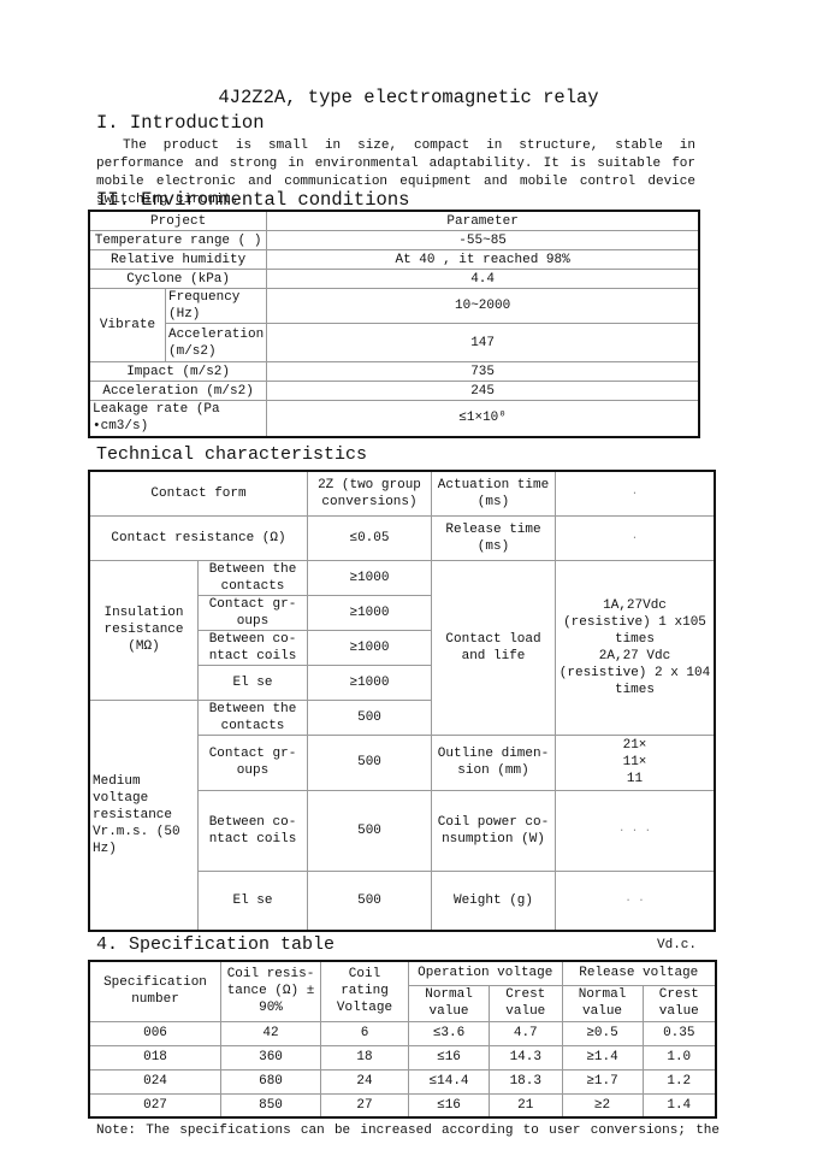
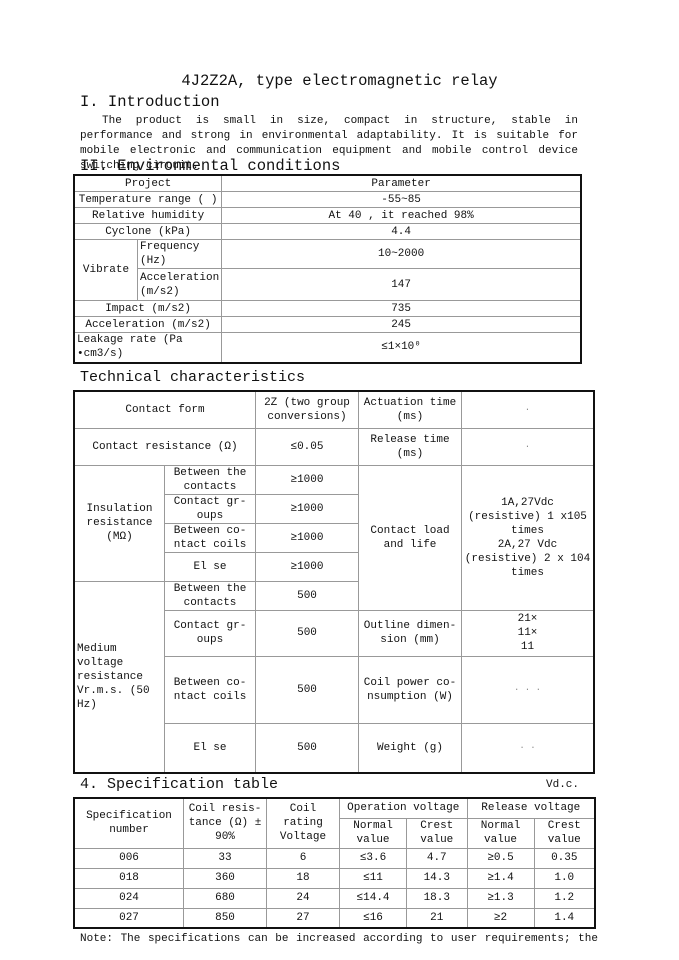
  4J2Z2A, type electromagnetic relay
  I. Introduction
  The product is small in size, compact in structure, stable in performance and strong in environmental adaptability. It is suitable for mobile electronic and communication equipment and mobile control device switching circuit.
  II. Environmental conditions
  Project	Parameter
  Temperature range ( )	-55~85
  Relative humidity	At 40 , it reached 98%
  Cyclone (kPa)	4.4
  Vibrate	Frequency (Hz)	10~2000
  Acceleration (m/s2)	147
  Impact (m/s2)	735
  Acceleration (m/s2)	245
  Leakage rate (Pa •cm3/s)	≤1×10⁰
  Technical characteristics
  Contact form	2Z (two group conversions)	Actuation time (ms)	·
  Contact resistance (Ω)	≤0.05	Release time (ms)	·
  Insulation resistance (MΩ)	Between the contacts	≥1000	Contact load and life	1A,27Vdc (resistive) 1 x105 times 2A,27 Vdc (resistive) 2 x 104 times
  Contact gr-oups	≥1000
  Between co-ntact coils	≥1000
  El se	≥1000
  Medium voltage resistance Vr.m.s. (50 Hz)	Between the contacts	500
  Contact gr-oups	500	Outline dimen-sion (mm)	21× 11× 11
  Between co-ntact coils	500	Coil power co-nsumption (W)	· · ·
  El se	500	Weight (g)	· ·
  4. Specification table
  Vd.c.
  Specification number	Coil resis-tance (Ω) ± 90%	Coil rating Voltage	Operation voltage	Release voltage
  Normal value	Crest value	Normal value	Crest value
- 006	42	6	≤3.6	4.7	≥0.5	0.35
+ 006	33	6	≤3.6	4.7	≥0.5	0.35
- 018	360	18	≤16	14.3	≥1.4	1.0
+ 018	360	18	≤11	14.3	≥1.4	1.0
- 024	680	24	≤14.4	18.3	≥1.7	1.2
+ 024	680	24	≤14.4	18.3	≥1.3	1.2
  027	850	27	≤16	21	≥2	1.4
- Note: The specifications can be increased according to user conversions; the
+ Note: The specifications can be increased according to user requirements; the
